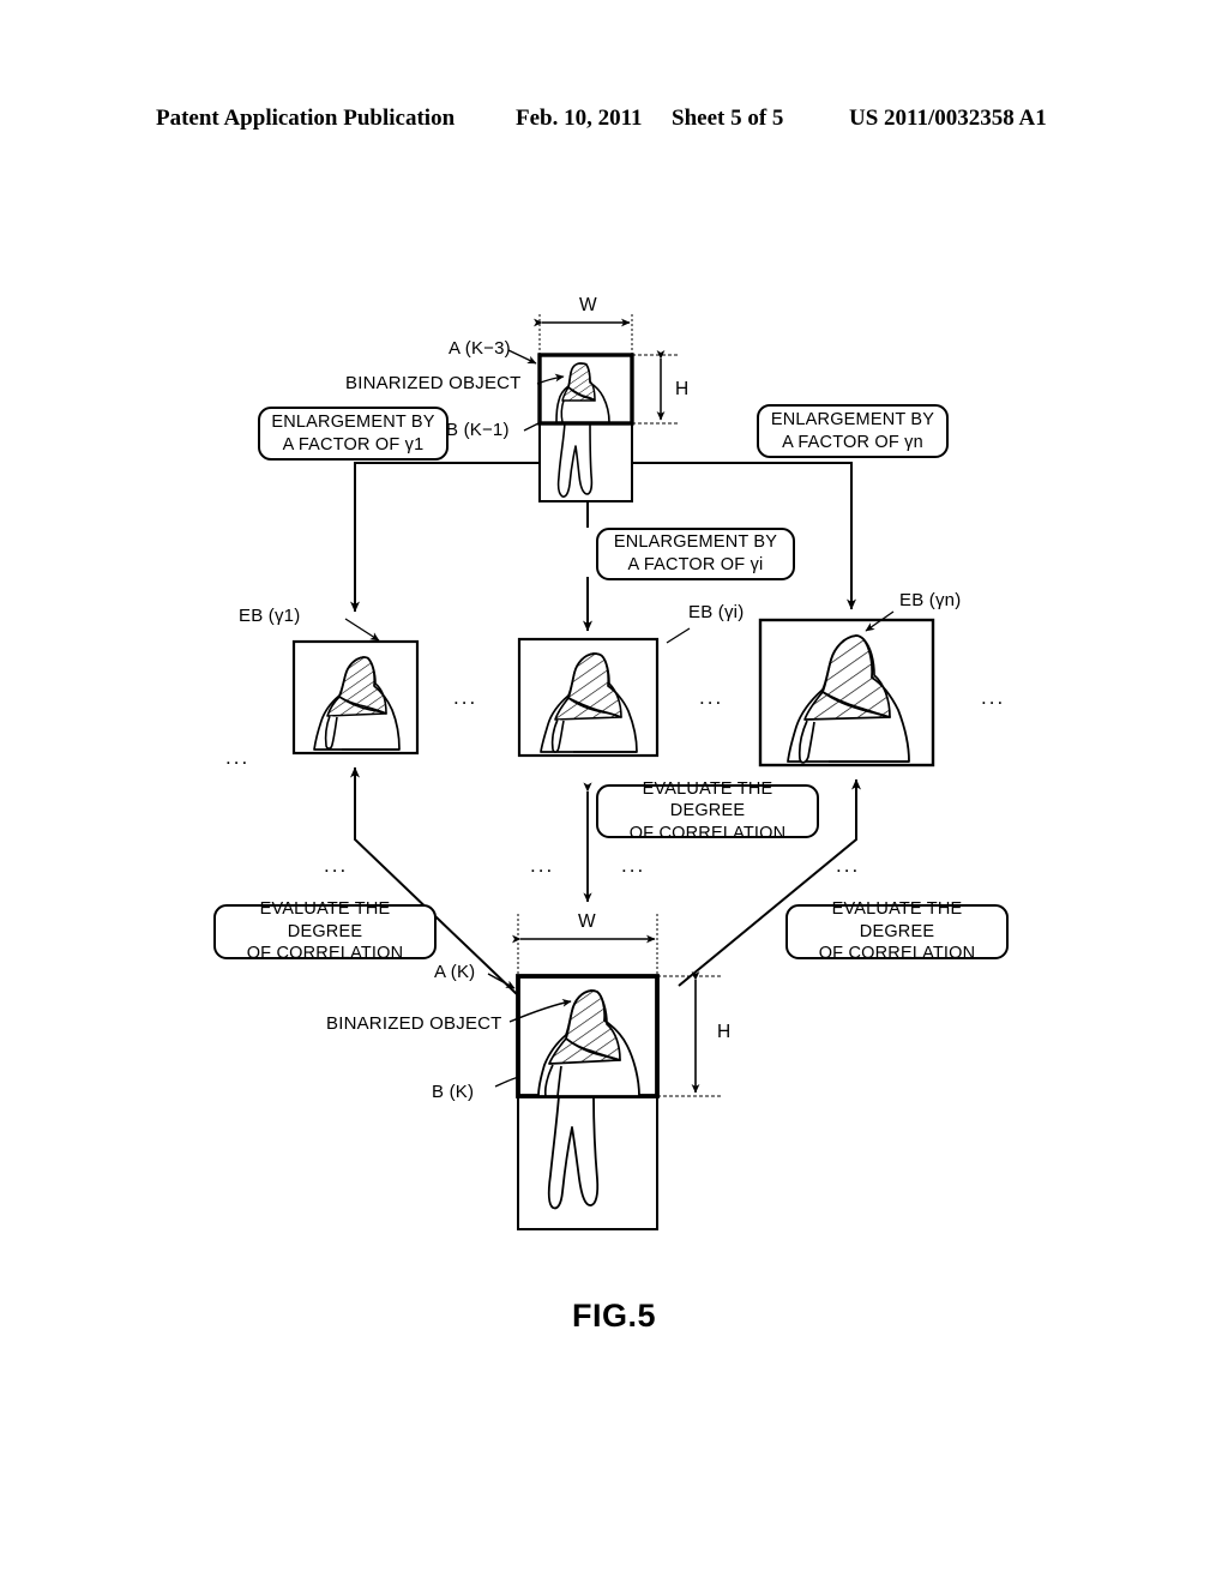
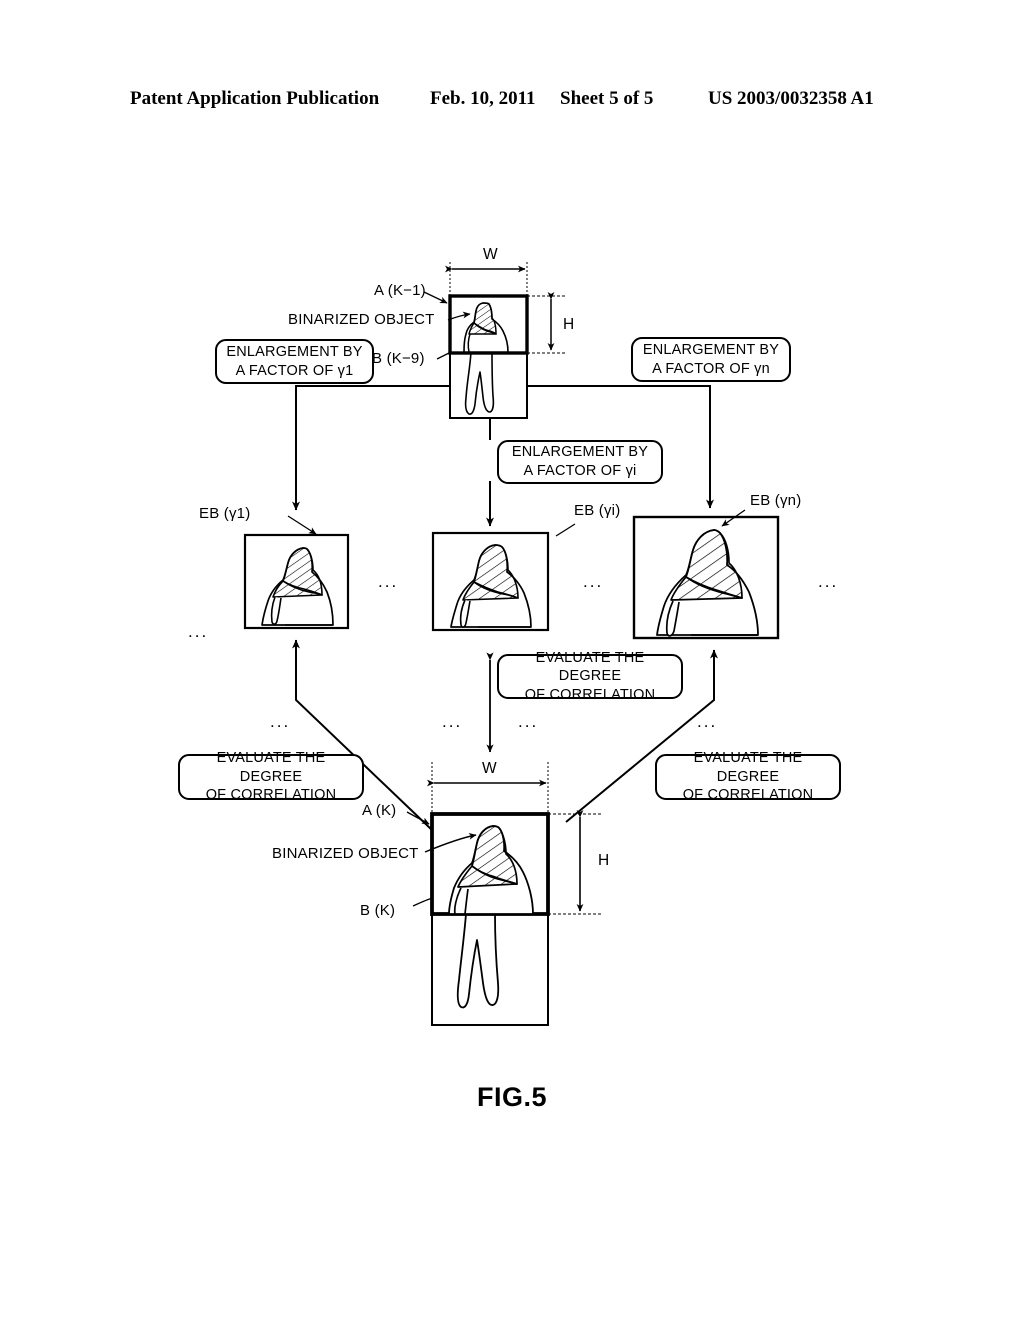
  Patent Application Publication
  Feb. 10, 2011
  Sheet 5 of 5
- US 2011/0032358 A1
+ US 2003/0032358 A1
- A (K−3)
+ A (K−1)
  BINARIZED OBJECT
- B (K−1)
+ B (K−9)
  W
  H
  ENLARGEMENT BY
  A FACTOR OF γ1
  ENLARGEMENT BY
  A FACTOR OF γi
  ENLARGEMENT BY
  A FACTOR OF γn
  EB (γ1)
  EB (γi)
  EB (γn)
  ...
  ...
  ...
  ...
  ...
  ...
  ...
  ...
  EVALUATE THE DEGREE
  OF CORRELATION
  EVALUATE THE DEGREE
  OF CORRELATION
  EVALUATE THE DEGREE
  OF CORRELATION
  A (K)
  BINARIZED OBJECT
  B (K)
  W
  H
  FIG.5
